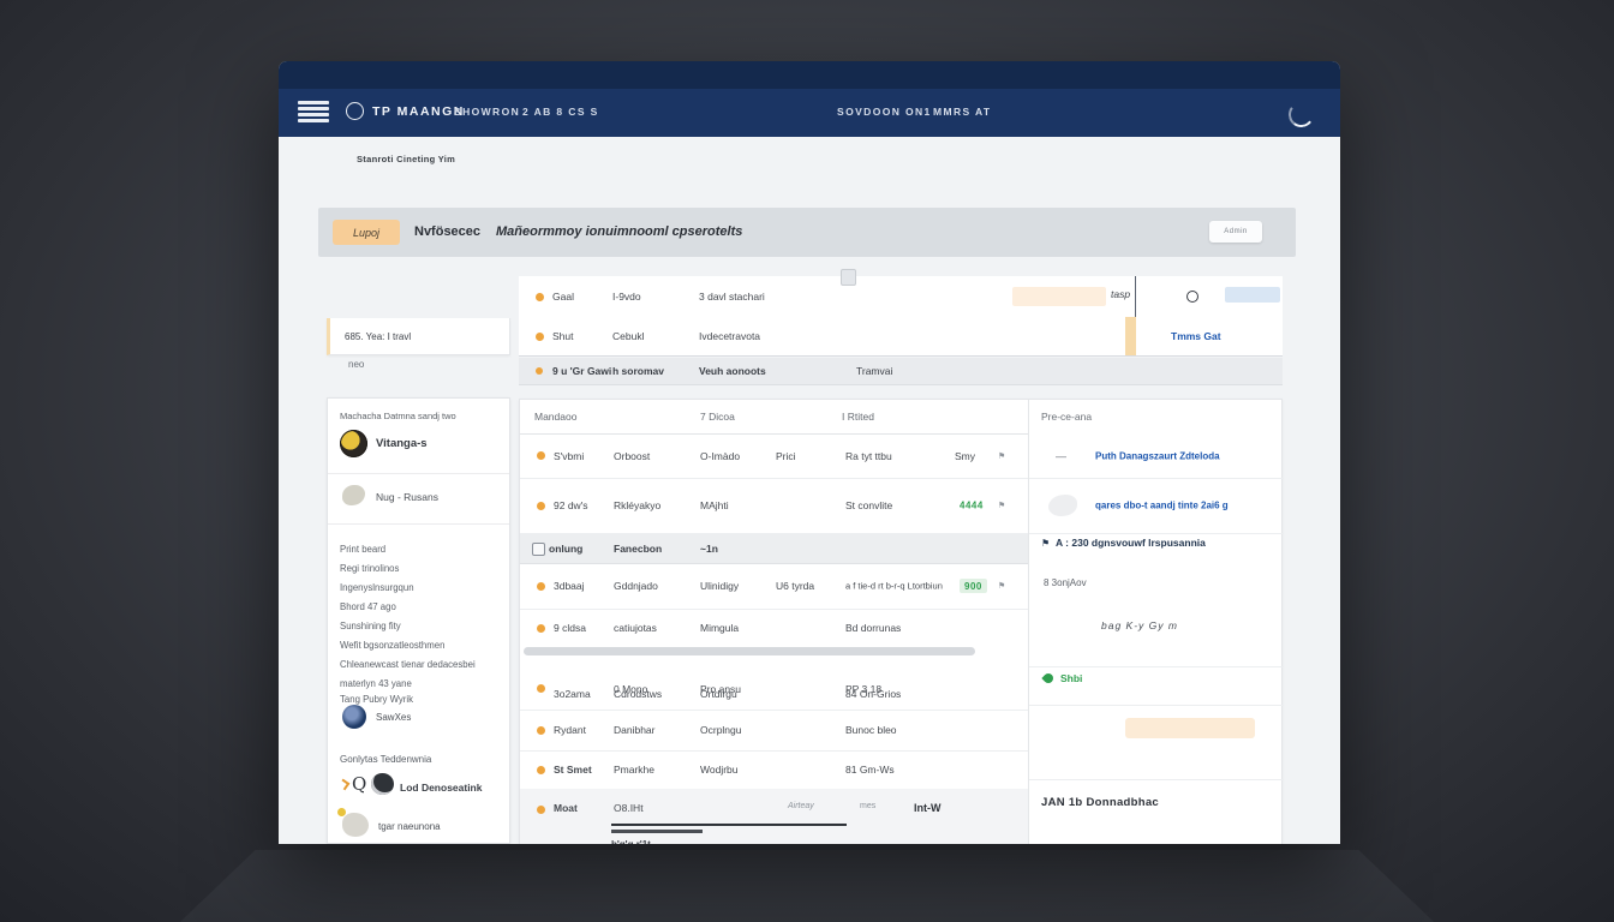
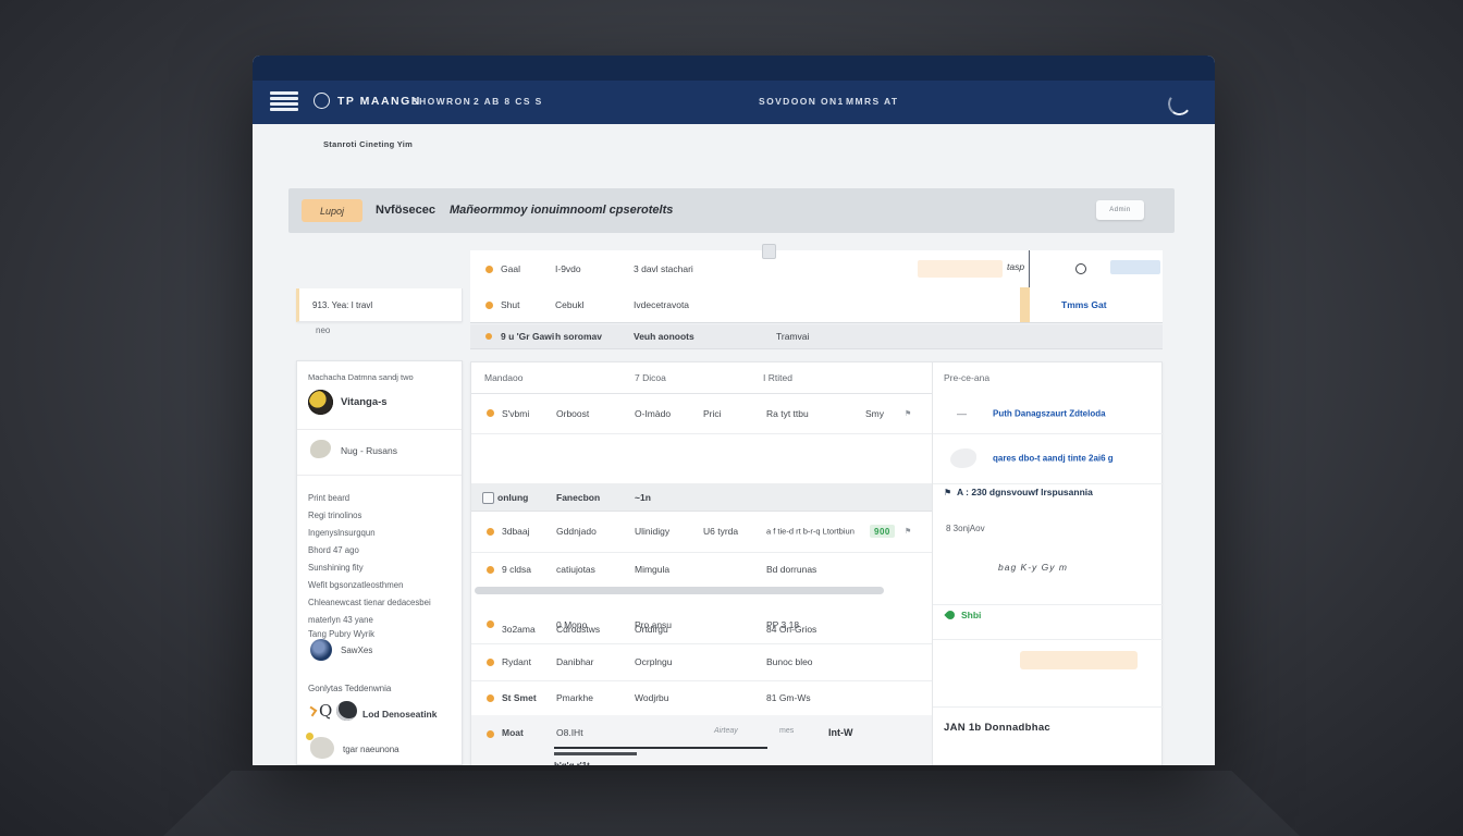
  TP MAANGN
  SHOWRON
  2 AB 8 CS S
  SOVDOON ON1
  MMRS AT
  Stanroti Cineting Yim
  Lupoj
  Nvfösecec
  Mañeormmoy ionuimnooml cpserotelts
- 685. Yea: I travl
+ 913. Yea: I travl
  neo
  Machacha Datmna sandj two
  Vitanga-s
  Nug - Rusans
  Print beard
  Regi trinolinos
  Ingenyslnsurgqun
  Bhord 47 ago
  Sunshining fity
  Wefit bgsonzatleosthmen
  Chleanewcast tienar dedacesbei
  materlyn 43 yane
  Tang Pubry Wyrik
  SawXes
  Gonlytas Teddenwnia
  Q
  Lod Denoseatink
  tgar naeunona
  Gaal
  I-9vdo
  3 davl stachari
  tasp
  Shut
  Cebukl
  Ivdecetravota
  Tmms Gat
  9 u 'Gr Gawi
  h soromav
  Veuh aonoots
  Tramvai
  Mandaoo
  7 Dicoa
  I Rtited
  S'vbmi
  Orboost
  O-Imàdo
  Prici
  Ra tyt ttbu
  Smy
- 92 dw's
- Rkléyakyo
- MAjhti
- St convlite
- 4444
  onlung
  Fanecbon
  ~1n
  3dbaaj
  Gddnjado
  Ulinidigy
  U6 tyrda
  a f tie-d rt b-r-q Ltortbiun
  900
  9 cldsa
  catiujotas
  Mimgula
  Bd dorrunas
  0 Mono
  Pro ansu
  PP 3 18
  3o2ama
  Cdrodstws
  Ortdirgu
  84 On-Grios
  Rydant
  Danibhar
  Ocrplngu
  Bunoc bleo
  St Smet
  Pmarkhe
  Wodjrbu
  81 Gm-Ws
  Moat
  O8.IHt
  Int-W
  Pre-ce-ana
  —
  Puth Danagszaurt Zdteloda
  qares dbo-t aandj tinte 2ai6 g
  ⚑
  A : 230 dgnsvouwf lrspusannia
  8 3onjAov
  bag K-y Gy m
  Shbi
  JAN 1b Donnadbhac
